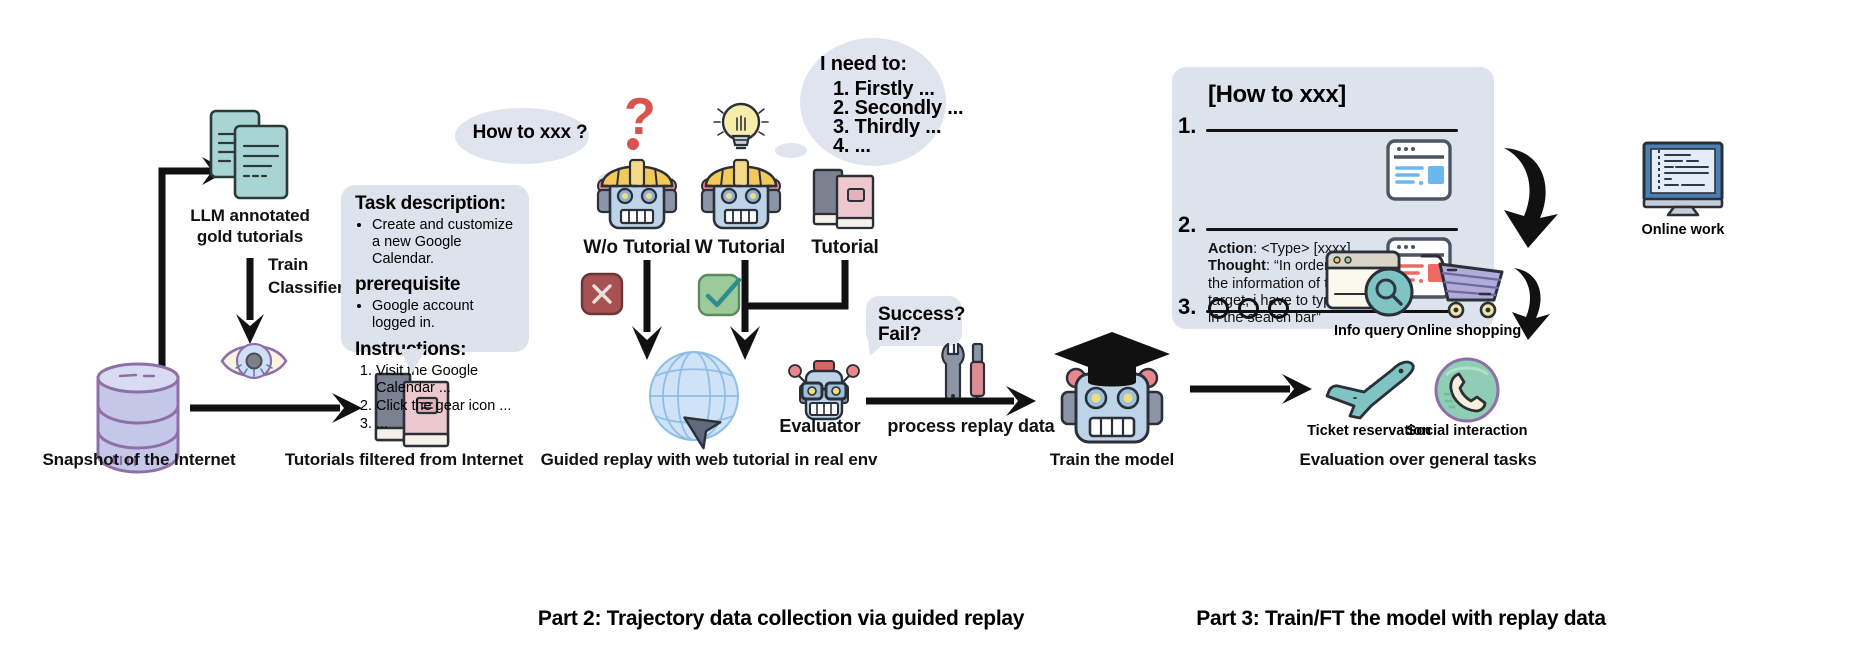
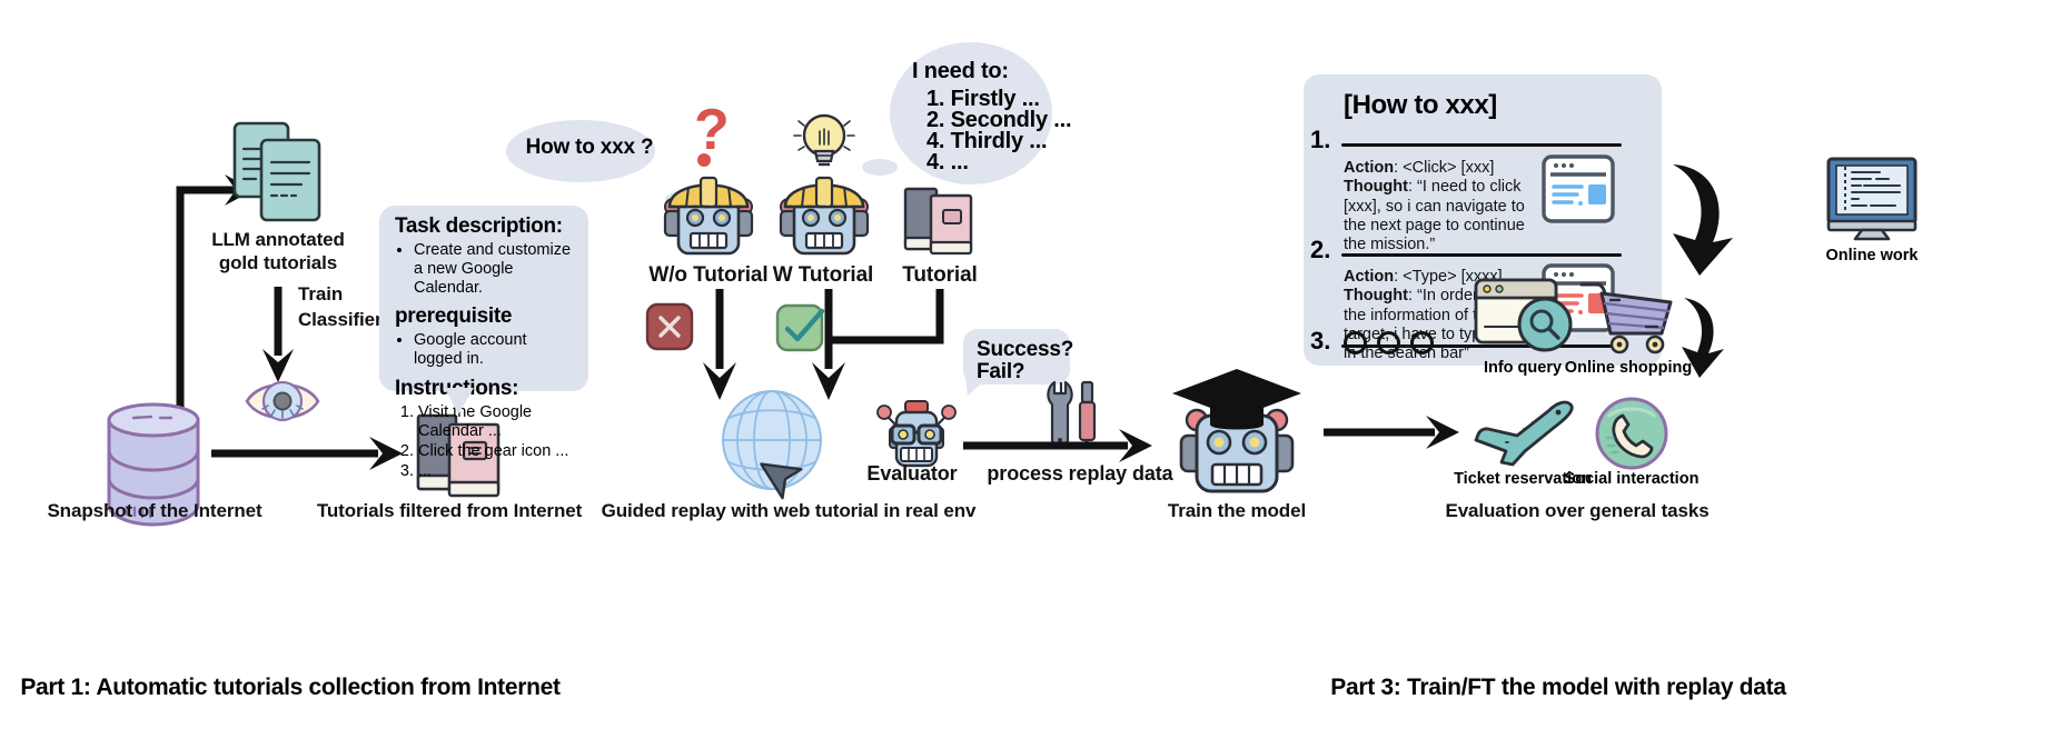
  LLM annotated
  gold tutorials
  Train
  Classifie
  Snapshot of the Internet
  Tutorials filtered from Internet
  Task description:
  Create and customize a new Google Calendar.
  prerequisite
  Google account logged in.
  Visit the Google Calendar ...
  Click the gear icon ...
  ...
+ Part 1: Automatic tutorials collection from Internet
  How to xxx ?
  I need to:
  1. Firstly ...
  2. Secondly ...
- 3. Thirdly ...
+ 4. Thirdly ...
  4. ...
  ?
  W/o Tutorial
  W Tutorial
  Tutorial
  Guided replay with web tutorial in real env
  Success?
  Fail?
  Evaluator
  process replay data
- Part 2: Trajectory data collection via guided replay
  [How to xxx]
  1.
+ Action: <Click> [xxx]
+ Thought: “I need to click [xxx], so i can navigate to the next page to continue the mission.”
  2.
  Action: <Type> [xxxx]
  Thought: “In orde the information of target, i have to ty in the search bar”
  3.
  Train the model
  Online work
  Info query
  Online shopping
  Ticket reservation
  Social interaction
  Evaluation over general tasks
  Part 3: Train/FT the model with replay data
